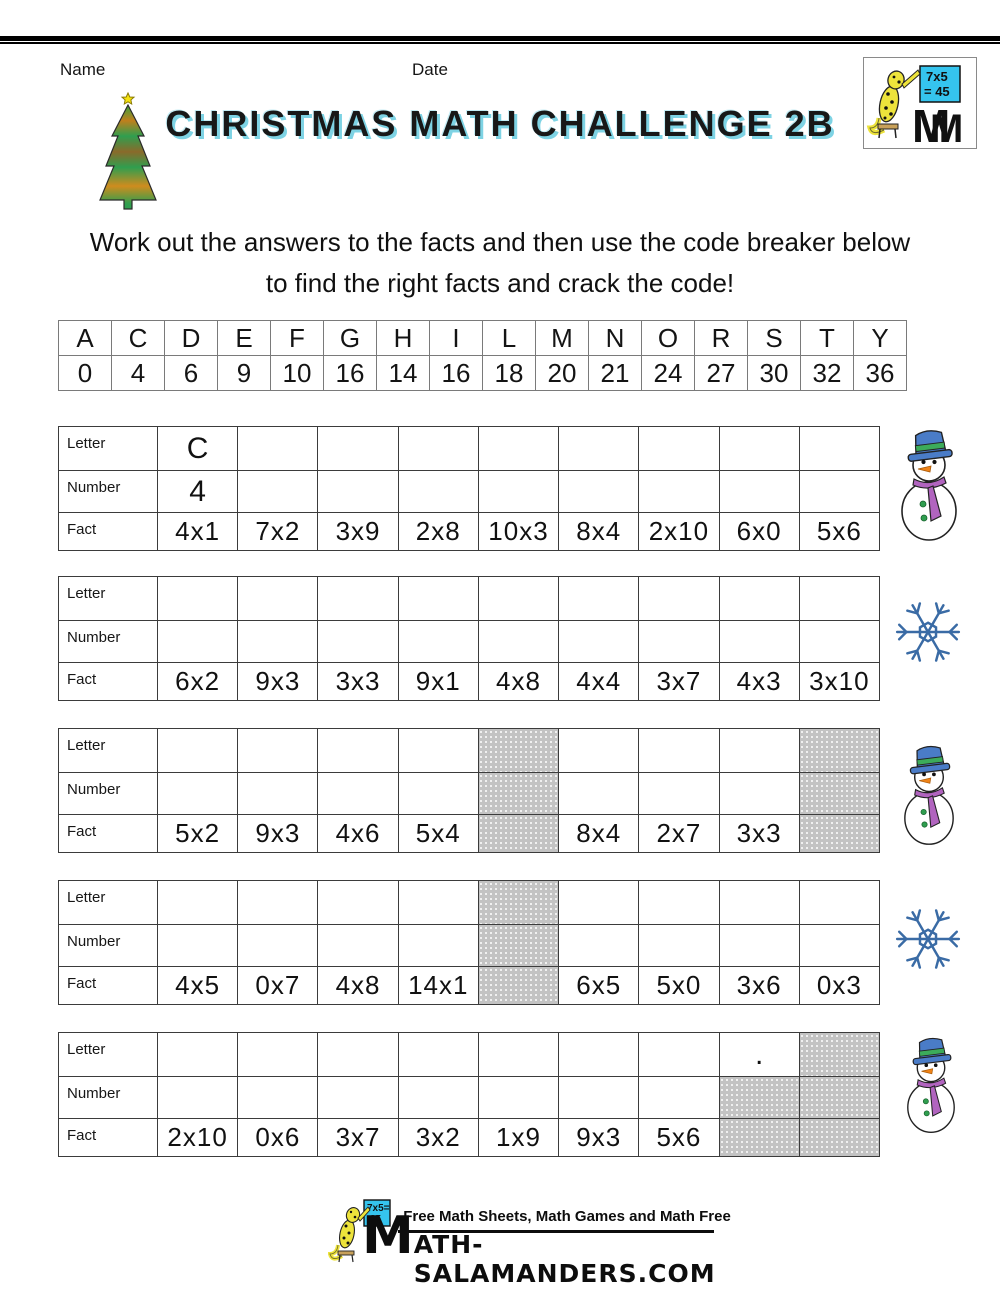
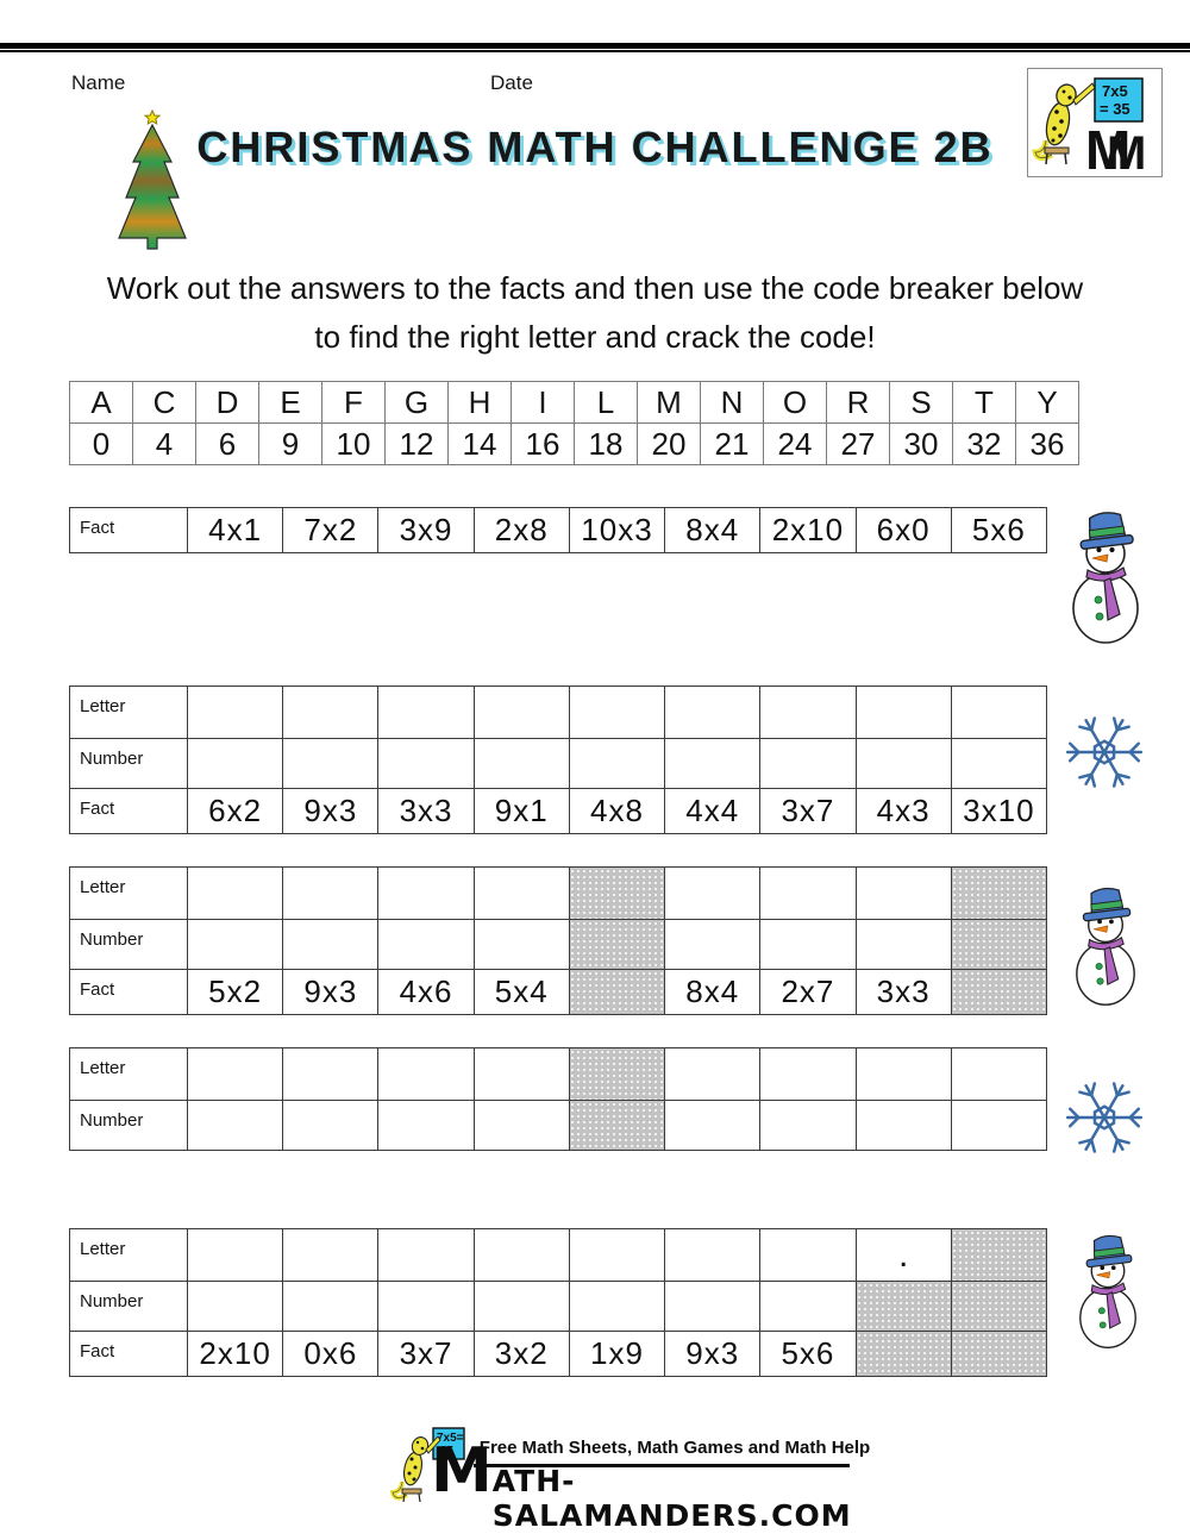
  Name
  Date
  CHRISTMAS MATH CHALLENGE 2B
  M
  M
  7x5
- = 45
+ = 35
  Work out the answers to the facts and then use the code breaker below
- to find the right facts and crack the code!
+ to find the right letter and crack the code!
  A	C	D	E	F	G	H	I	L	M	N	O	R	S	T	Y
- 0	4	6	9	10	16	14	16	18	20	21	24	27	30	32	36
+ 0	4	6	9	10	12	14	16	18	20	21	24	27	30	32	36
- Letter	C
- Number	4
  Fact	4x1	7x2	3x9	2x8	10x3	8x4	2x10	6x0	5x6
  Letter
  Number
  Fact	6x2	9x3	3x3	9x1	4x8	4x4	3x7	4x3	3x10
  Letter
  Number
  Fact	5x2	9x3	4x6	5x4		8x4	2x7	3x3
  Letter
  Number
- Fact	4x5	0x7	4x8	14x1		6x5	5x0	3x6	0x3
  Letter								.
  Number
  Fact	2x10	0x6	3x7	3x2	1x9	9x3	5x6
  7x5=
  35
- Free Math Sheets, Math Games and Math Free
+ Free Math Sheets, Math Games and Math Help
  M
  ATH-SALAMANDERS.COM
